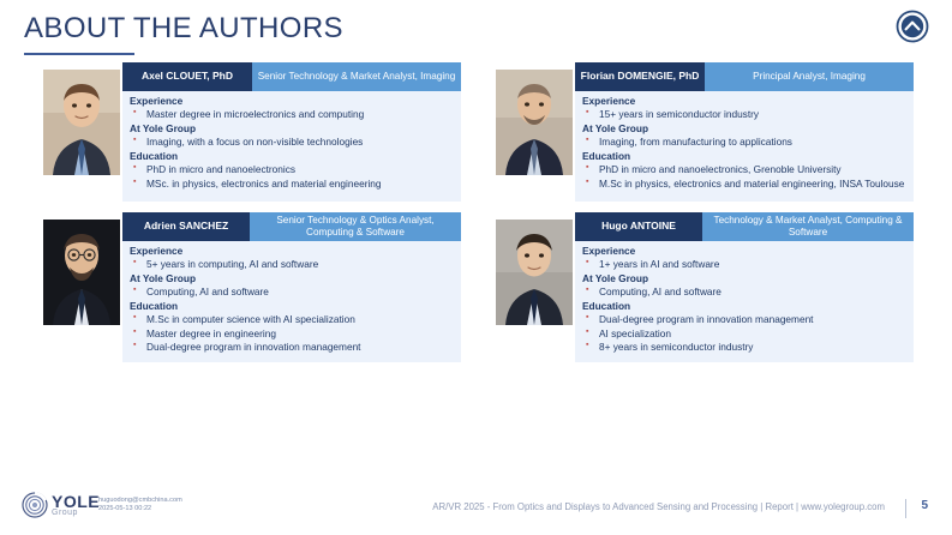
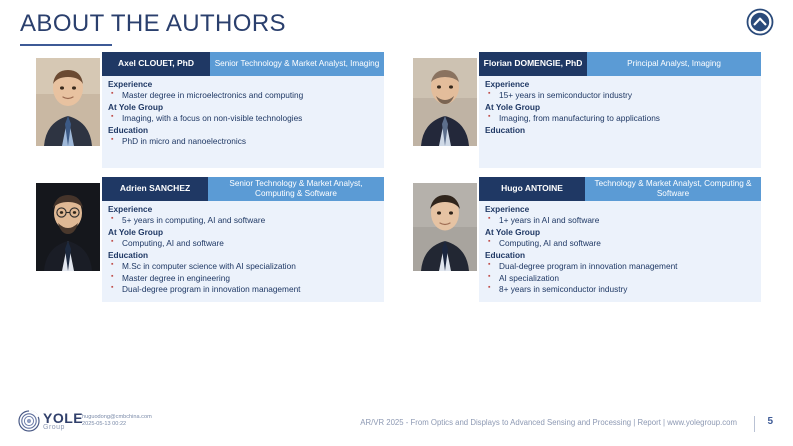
  ABOUT THE AUTHORS
  Axel CLOUET, PhD
  Senior Technology & Market Analyst, Imaging
  Experience
  Master degree in microelectronics and computing
  At Yole Group
  Imaging, with a focus on non-visible technologies
  Education
  PhD in micro and nanoelectronics
- MSc. in physics, electronics and material engineering
  Florian DOMENGIE, PhD
  Principal Analyst, Imaging
  Experience
  15+ years in semiconductor industry
  At Yole Group
  Imaging, from manufacturing to applications
  Education
- PhD in micro and nanoelectronics, Grenoble University
- M.Sc in physics, electronics and material engineering, INSA Toulouse
  Adrien SANCHEZ
- Senior Technology & Optics Analyst, Computing & Software
+ Senior Technology & Market Analyst, Computing & Software
  Experience
  5+ years in computing, AI and software
  At Yole Group
  Computing, AI and software
  Education
  M.Sc in computer science with AI specialization
  Master degree in engineering
  Dual-degree program in innovation management
  Hugo ANTOINE
  Technology & Market Analyst, Computing & Software
  Experience
  1+ years in AI and software
  At Yole Group
  Computing, AI and software
  Education
  Dual-degree program in innovation management
  AI specialization
  8+ years in semiconductor industry
  YOLE
  AR/VR 2025 - From Optics and Displays to Advanced Sensing and Processing | Report | www.yolegroup.com
  5
